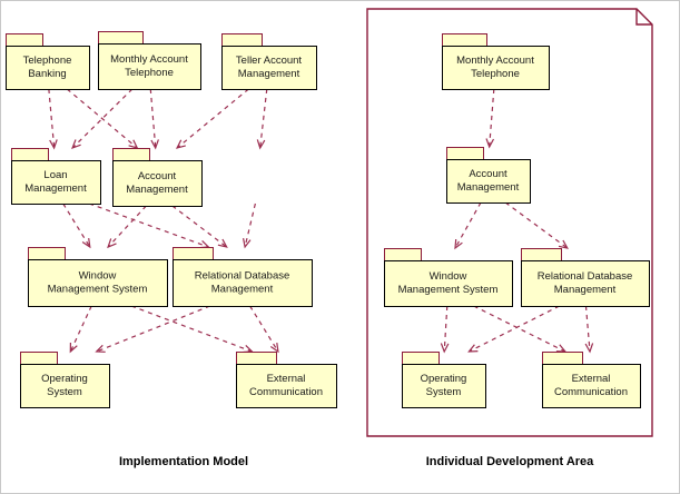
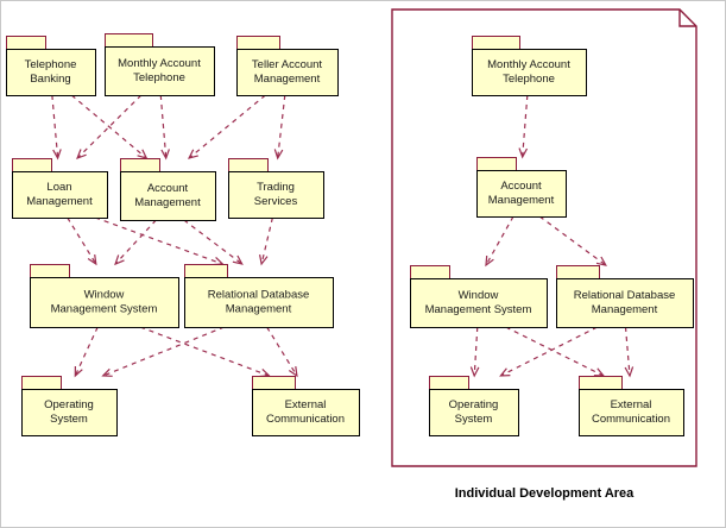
  Telephone
  Banking
  Monthly Account
  Telephone
  Teller Account
  Management
  Loan
  Management
  Account
  Management
+ Trading
+ Services
  Window
  Management System
  Relational Database
  Management
  Operating
  System
  External
  Communication
  Monthly Account
  Telephone
  Account
  Management
  Window
  Management System
  Relational Database
  Management
  Operating
  System
  External
  Communication
- Implementation Model
  Individual Development Area
